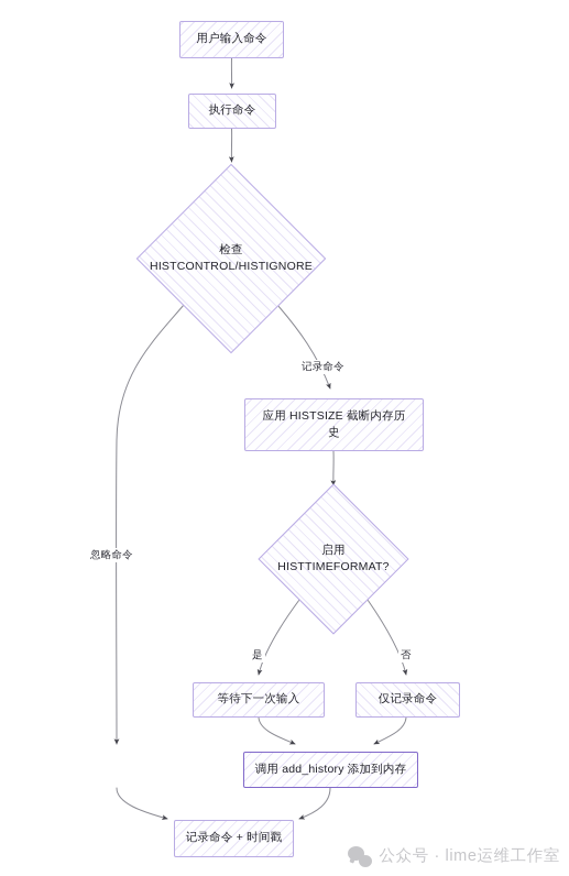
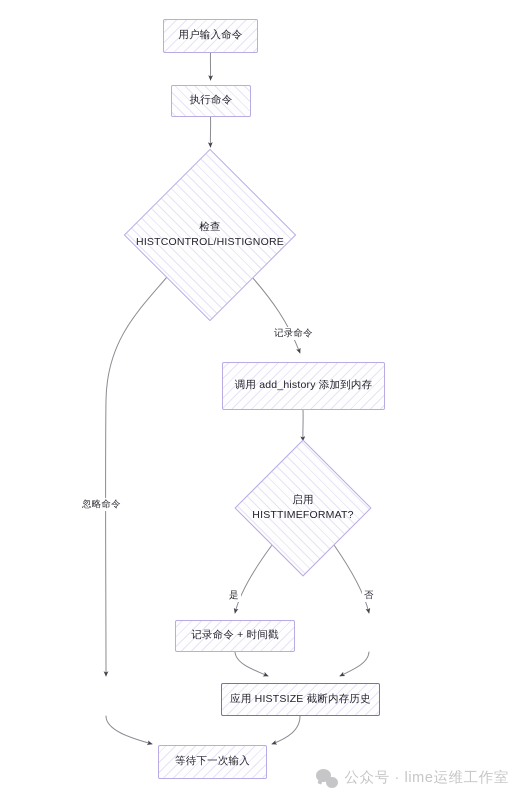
  用户输入命令
  执行命令
  检查
  HISTCONTROL/HISTIGNORE
- 应用 HISTSIZE 截断内存历史
+ 调用 add_history 添加到内存
  启用 HISTTIMEFORMAT?
- 等待下一次输入
+ 记录命令 + 时间戳
- 仅记录命令
- 调用 add_history 添加到内存
+ 应用 HISTSIZE 截断内存历史
- 记录命令 + 时间戳
+ 等待下一次输入
  记录命令
  忽略命令
  是
  否
  公众号 · lime运维工作室
